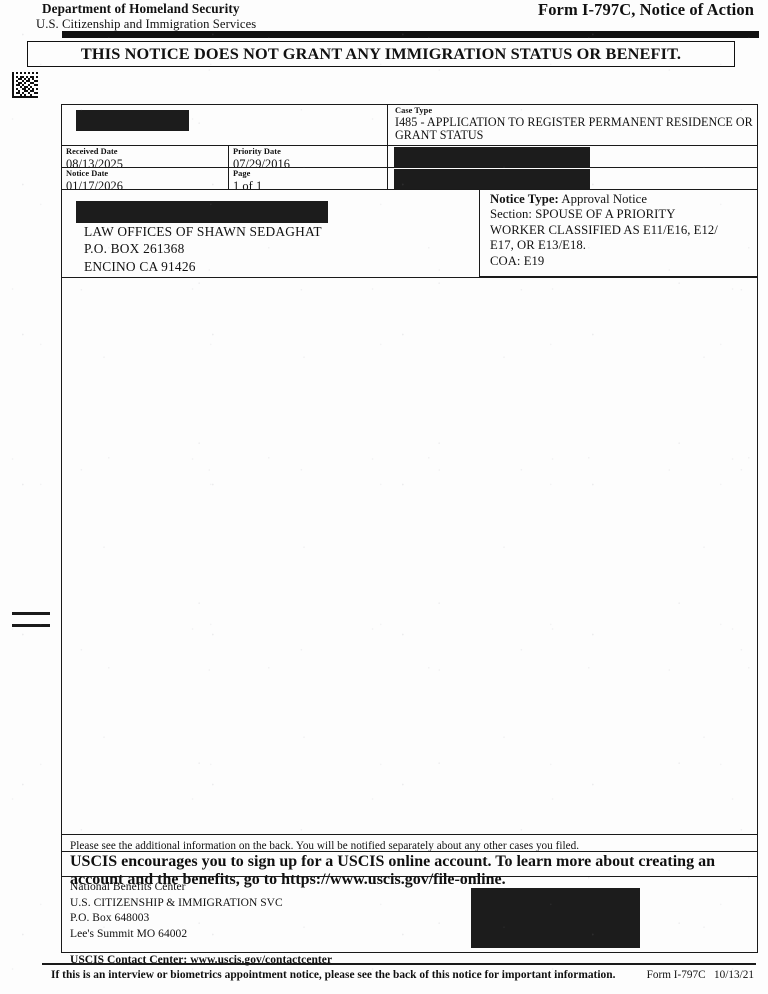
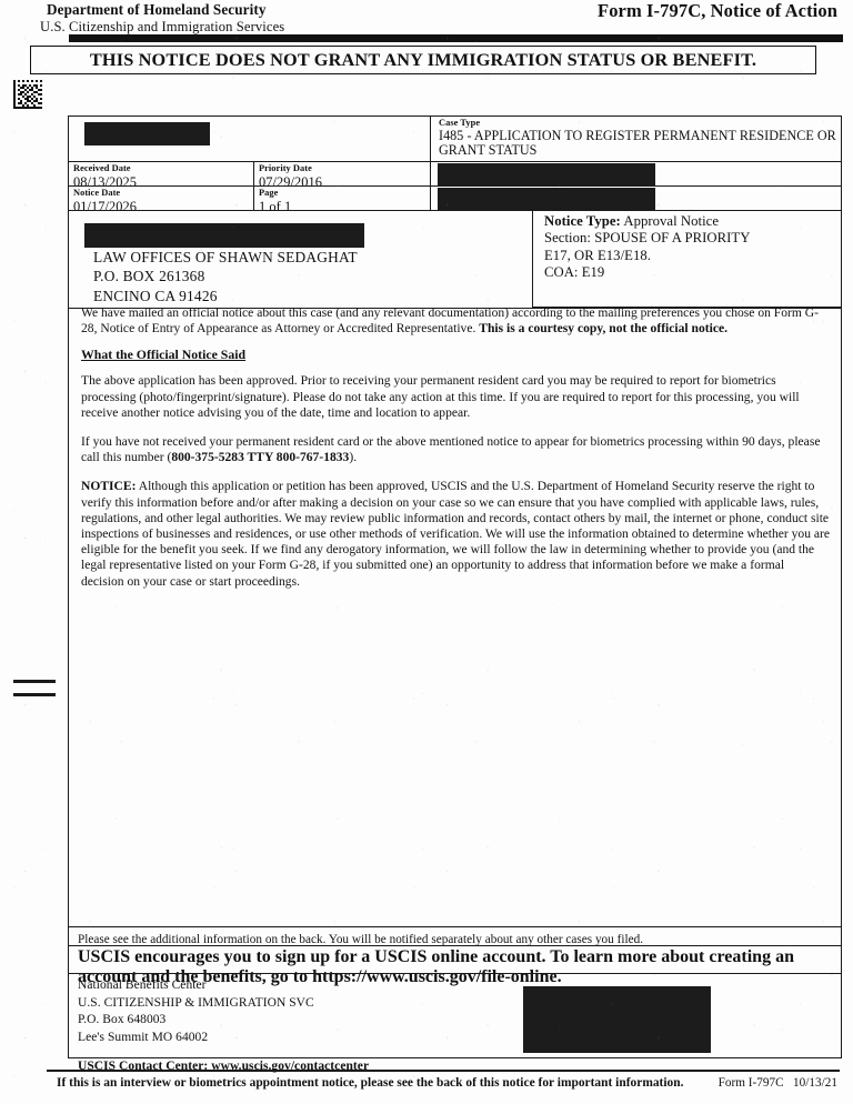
  Department of Homeland Security
  U.S. Citizenship and Immigration Services
  Form I-797C, Notice of Action
  THIS NOTICE DOES NOT GRANT ANY IMMIGRATION STATUS OR BENEFIT.
  Case Type
  I485 - APPLICATION TO REGISTER PERMANENT RESIDENCE OR GRANT STATUS
  Received Date
  08/13/2025
  Priority Date
  07/29/2016
  Notice Date
  01/17/2026
  Page
  1 of 1
  Notice Type: Approval Notice
  Section: SPOUSE OF A PRIORITY
- WORKER CLASSIFIED AS E11/E16, E12/
  E17, OR E13/E18.
  COA: E19
  LAW OFFICES OF SHAWN SEDAGHAT
  P.O. BOX 261368
  ENCINO CA 91426
+ We have mailed an official notice about this case (and any relevant documentation) according to the mailing preferences you chose on Form G-28, Notice of Entry of Appearance as Attorney or Accredited Representative. This is a courtesy copy, not the official notice.
+ What the Official Notice Said
+ The above application has been approved. Prior to receiving your permanent resident card you may be required to report for biometrics processing (photo/fingerprint/signature). Please do not take any action at this time. If you are required to report for this processing, you will receive another notice advising you of the date, time and location to appear.
+ If you have not received your permanent resident card or the above mentioned notice to appear for biometrics processing within 90 days, please call this number (800-375-5283 TTY 800-767-1833).
+ NOTICE: Although this application or petition has been approved, USCIS and the U.S. Department of Homeland Security reserve the right to verify this information before and/or after making a decision on your case so we can ensure that you have complied with applicable laws, rules, regulations, and other legal authorities. We may review public information and records, contact others by mail, the internet or phone, conduct site inspections of businesses and residences, or use other methods of verification. We will use the information obtained to determine whether you are eligible for the benefit you seek. If we find any derogatory information, we will follow the law in determining whether to provide you (and the legal representative listed on your Form G-28, if you submitted one) an opportunity to address that information before we make a formal decision on your case or start proceedings.
  Please see the additional information on the back. You will be notified separately about any other cases you filed.
  USCIS encourages you to sign up for a USCIS online account. To learn more about creating an account and the benefits, go to https://www.uscis.gov/file-online.
  National Benefits Center
  U.S. CITIZENSHIP & IMMIGRATION SVC
  P.O. Box 648003
  Lee's Summit MO 64002
  USCIS Contact Center: www.uscis.gov/contactcenter
  If this is an interview or biometrics appointment notice, please see the back of this notice for important information.
  Form I-797C 10/13/21
